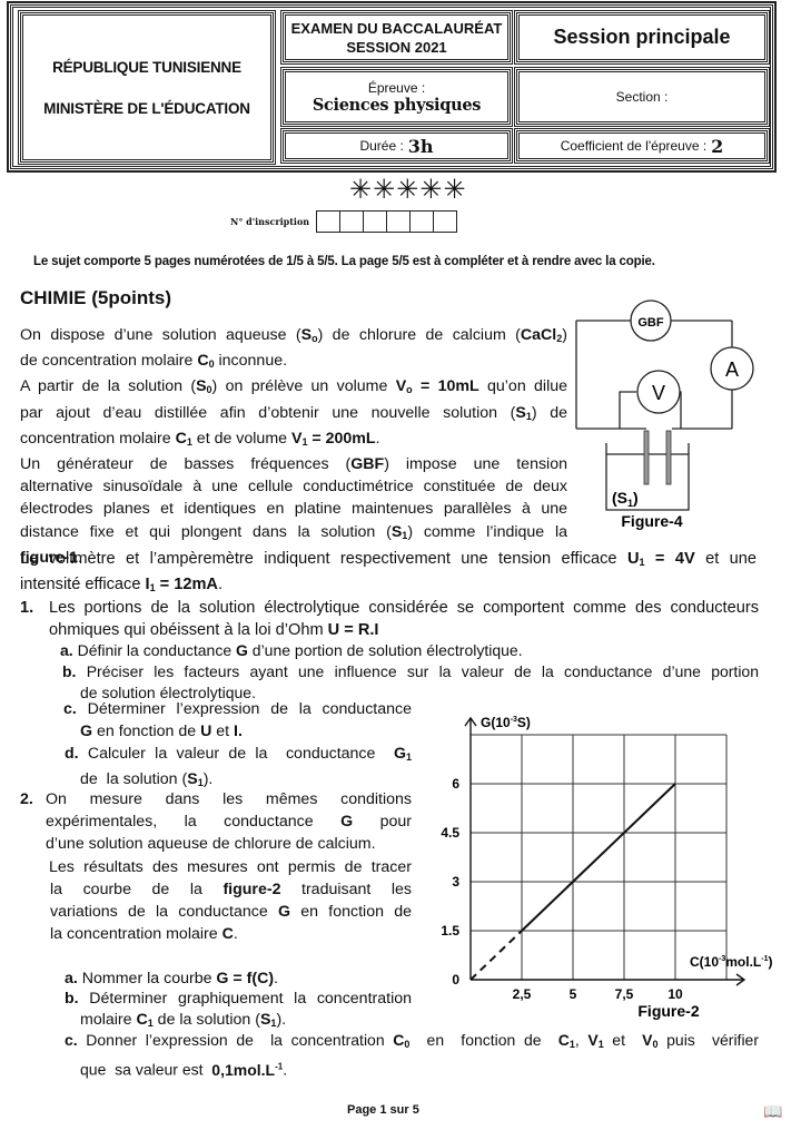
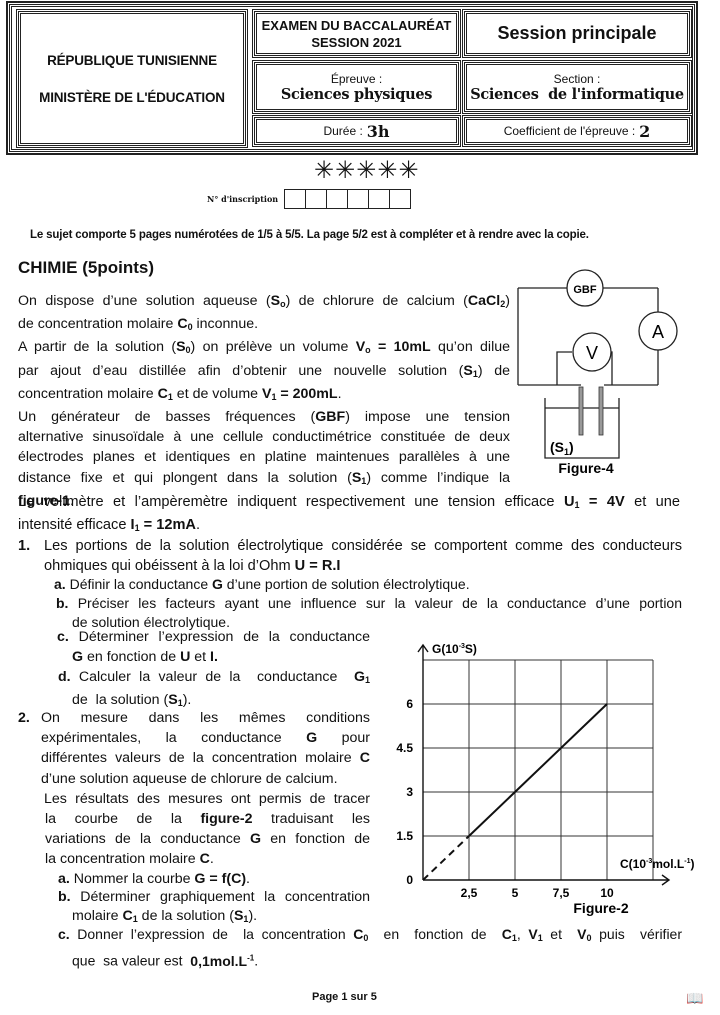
  RÉPUBLIQUE TUNISIENNE
  MINISTÈRE DE L'ÉDUCATION
  EXAMEN DU BACCALAURÉAT
  SESSION 2021
  Session principale
  Épreuve :
  Sciences physiques
  Section :
+ Sciences de l'informatique
  Durée :
  3h
  Coefficient de l'épreuve :
  2
  ✳✳✳✳✳
  N° d'inscription
- Le sujet comporte 5 pages numérotées de 1/5 à 5/5. La page 5/5 est à compléter et à rendre avec la copie.
+ Le sujet comporte 5 pages numérotées de 1/5 à 5/5. La page 5/2 est à compléter et à rendre avec la copie.
  CHIMIE (5points)
  On dispose d’une solution aqueuse (So) de chlorure de calcium (CaCl2)
  de concentration molaire C0 inconnue.
  A partir de la solution (S0) on prélève un volume Vo = 10mL qu’on dilue
  par ajout d’eau distillée afin d’obtenir une nouvelle solution (S1) de
  concentration molaire C1 et de volume V1 = 200mL.
  Un générateur de basses fréquences (GBF) impose une tension
  alternative sinusoïdale à une cellule conductimétrice constituée de deux
  électrodes planes et identiques en platine maintenues parallèles à une
  distance fixe et qui plongent dans la solution (S1) comme l’indique la
  figure-1.
  GBF
  A
  V
  (S1 )
  Figure-4
  Le voltmètre et l’ampèremètre indiquent respectivement une tension efficace U1 = 4V et une
  intensité efficace I1 = 12mA.
  1.
  Les portions de la solution électrolytique considérée se comportent comme des conducteurs
  ohmiques qui obéissent à la loi d’Ohm U = R.I
  a. Définir la conductance G d’une portion de solution électrolytique.
  b. Préciser les facteurs ayant une influence sur la valeur de la conductance d’une portion
  de solution électrolytique.
  c. Déterminer l’expression de la conductance
  G en fonction de U et I.
  d. Calculer la valeur de la conductance G1
  de la solution (S1).
  2.
  On mesure dans les mêmes conditions
  expérimentales, la conductance G pour
+ différentes valeurs de la concentration molaire C
  d’une solution aqueuse de chlorure de calcium.
  Les résultats des mesures ont permis de tracer
  la courbe de la figure-2 traduisant les
  variations de la conductance G en fonction de
  la concentration molaire C.
  a. Nommer la courbe G = f(C).
  b. Déterminer graphiquement la concentration
  molaire C1 de la solution (S1).
  c. Donner l’expression de la concentration C0 en fonction de C1, V1 et V0 puis vérifier
  que sa valeur est 0,1mol.L-1.
  2,5
  5
  7,5
  10
  0
  1.5
  3
  4.5
  6
  G(10 S)
  C(10 mol.L )
  Figure-2
  Page 1 sur 5
  📖
